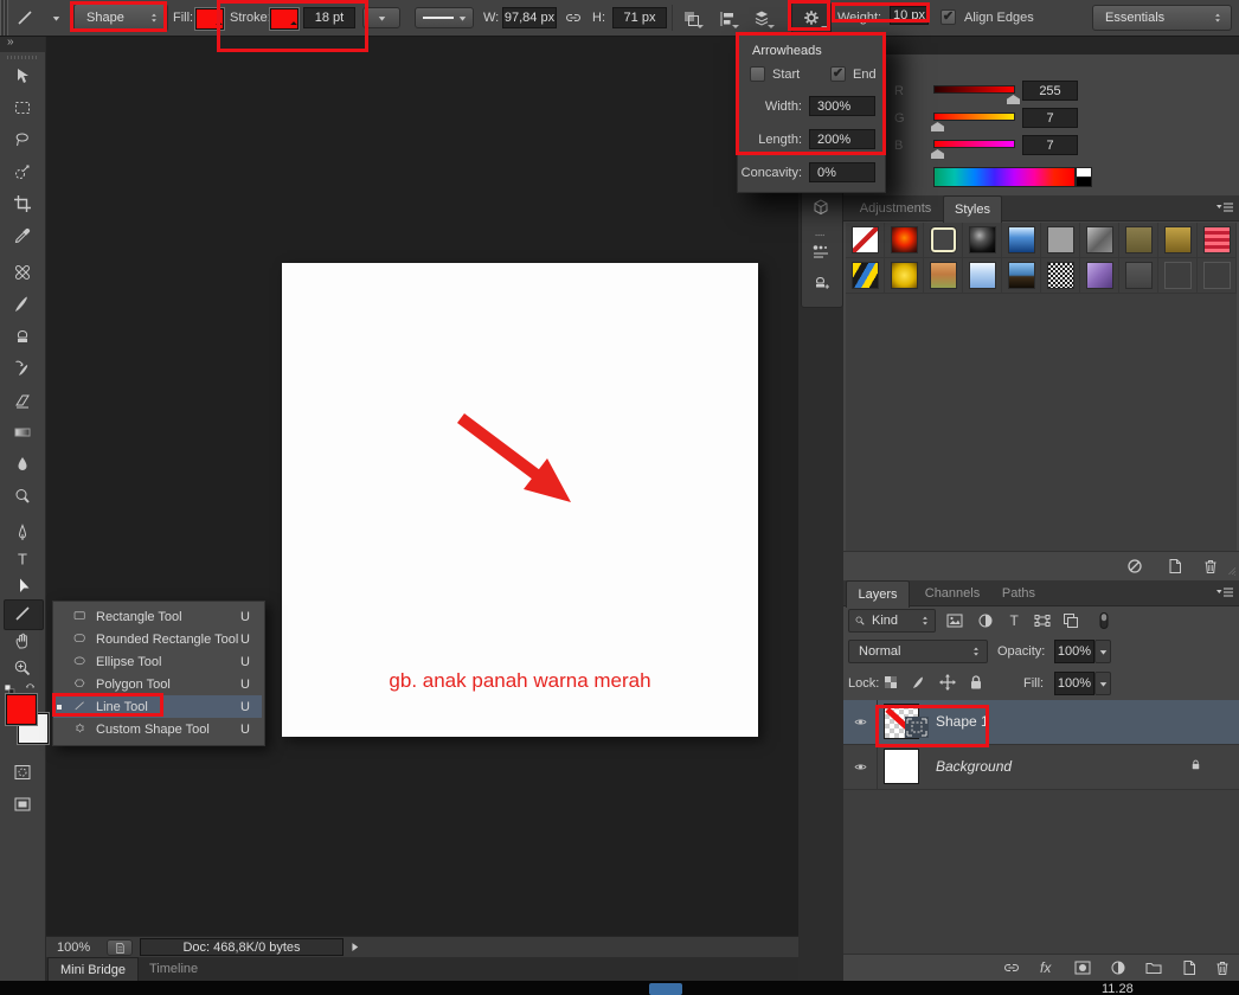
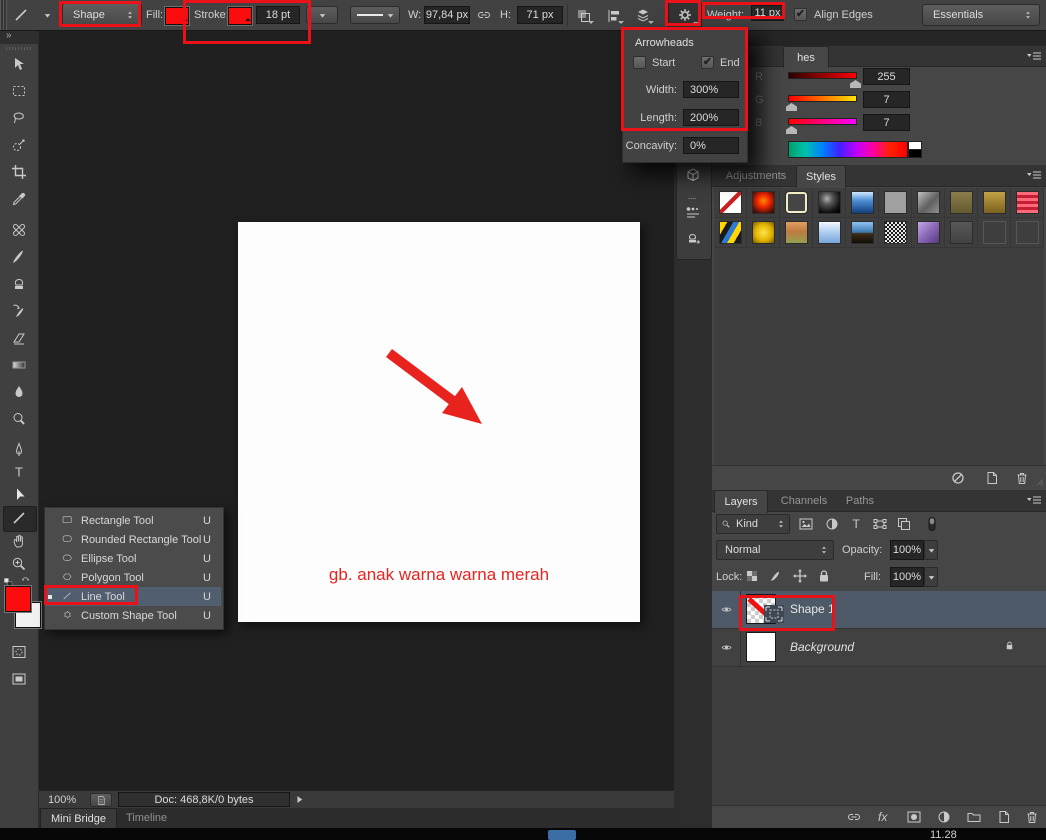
  Shape
  Fill:
  Stroke
  18 pt
  W:
  97,84 px
  H:
  71 px
  Weight:
- 10 px
+ 11 px
  ✔
  Align Edges
  Essentials
  »
  T
- gb. anak panah warna merah
+ gb. anak warna warna merah
  100%
  Doc: 468,8K/0 bytes
  Mini Bridge
  Timeline
+ hes
  R
  255
  G
  7
  B
  7
  Adjustments
  Styles
  Layers
  Channels
  Paths
  Kind
  T
  Normal
  Opacity:
  100%
  Lock:
  Fill:
  100%
  Shape 1
  Background
  fx
  Rectangle Tool
  U
  Rounded Rectangle Tool
  U
  Ellipse Tool
  U
  Polygon Tool
  U
  Line Tool
  U
  Custom Shape Tool
  U
  Arrowheads
  Start
  ✔
  End
  Width:
  300%
  Length:
  200%
  Concavity:
  0%
  11.28
